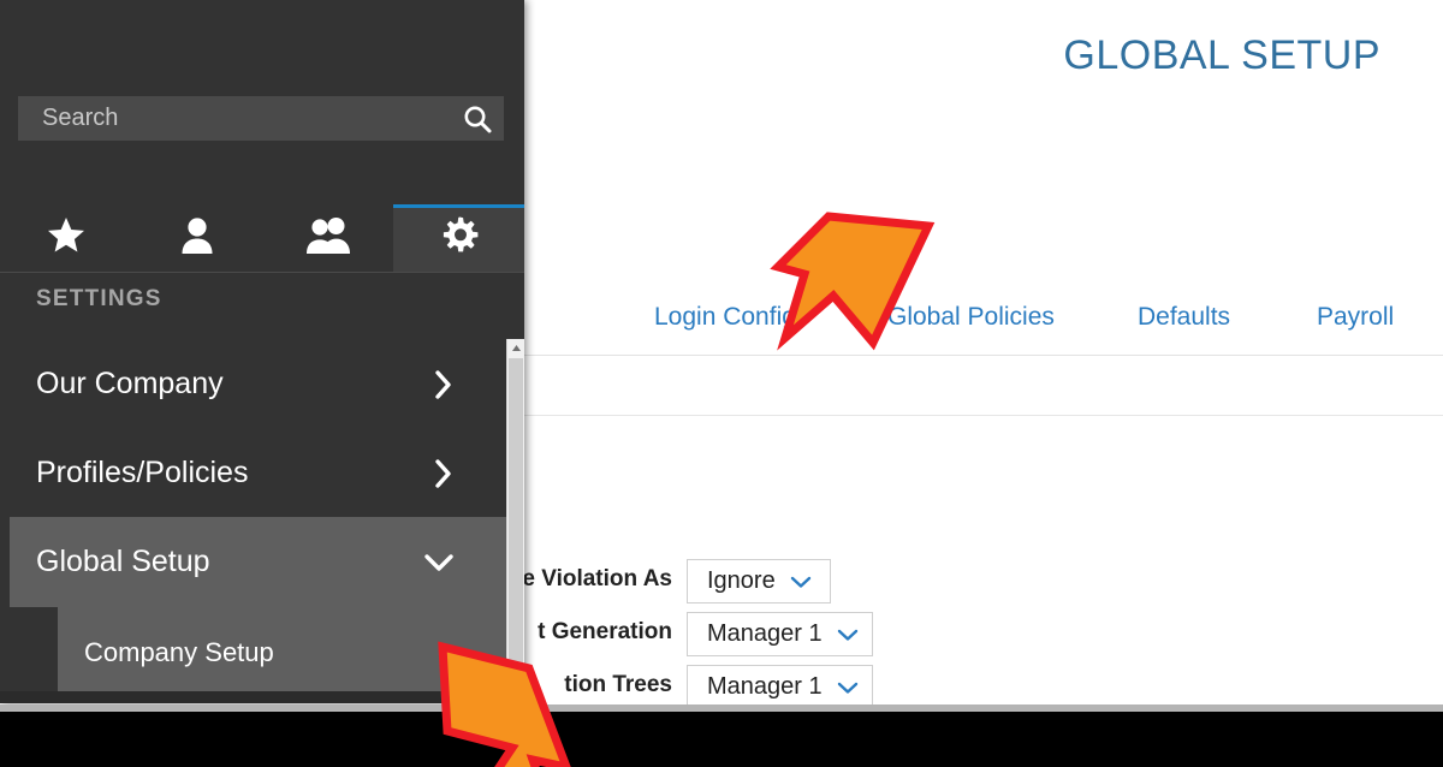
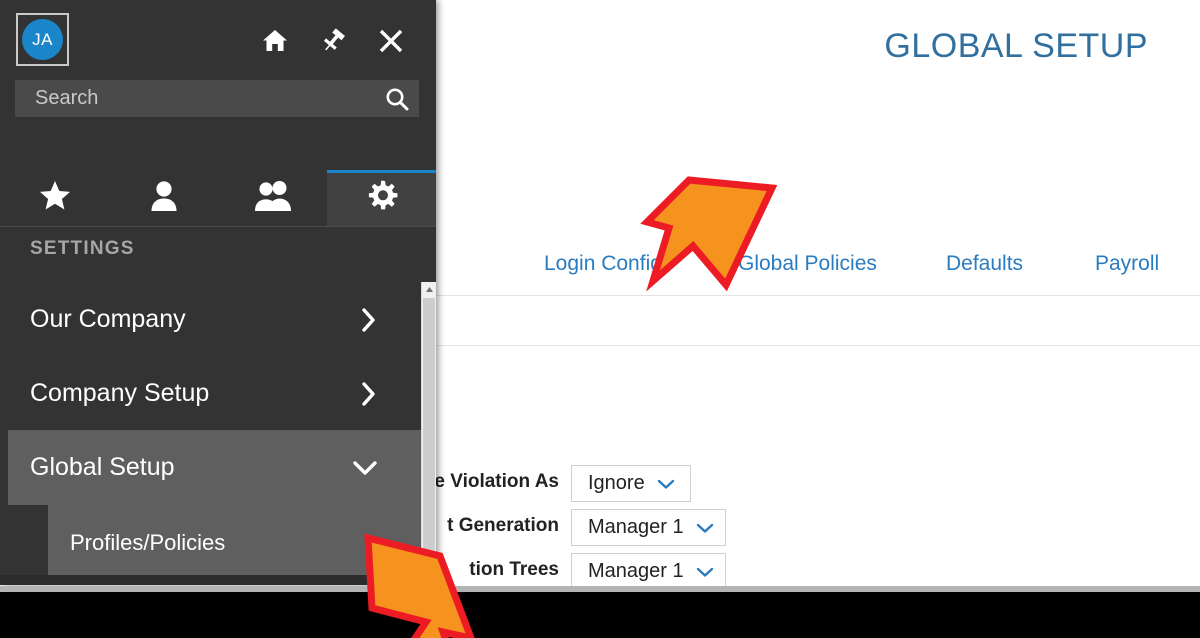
  GLOBAL SETUP
  Login Confi
  Global Policies
  Defaults
  Payroll
  e Violation As
  Ignore
  t Generation
  Manager 1
  tion Trees
  Manager 1
+ JA
  Search
  SETTINGS
  Our Company
- Profiles/Policies
+ Company Setup
  Global Setup
- Company Setup
+ Profiles/Policies
